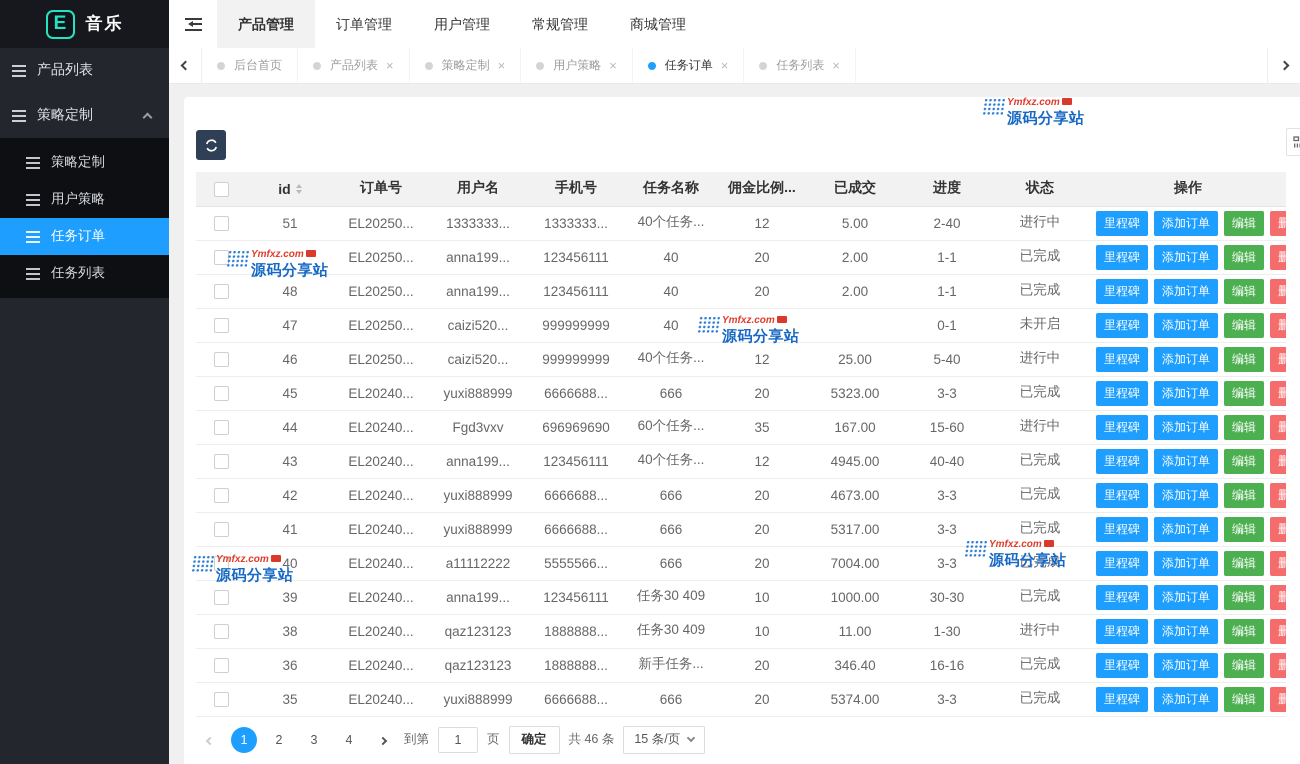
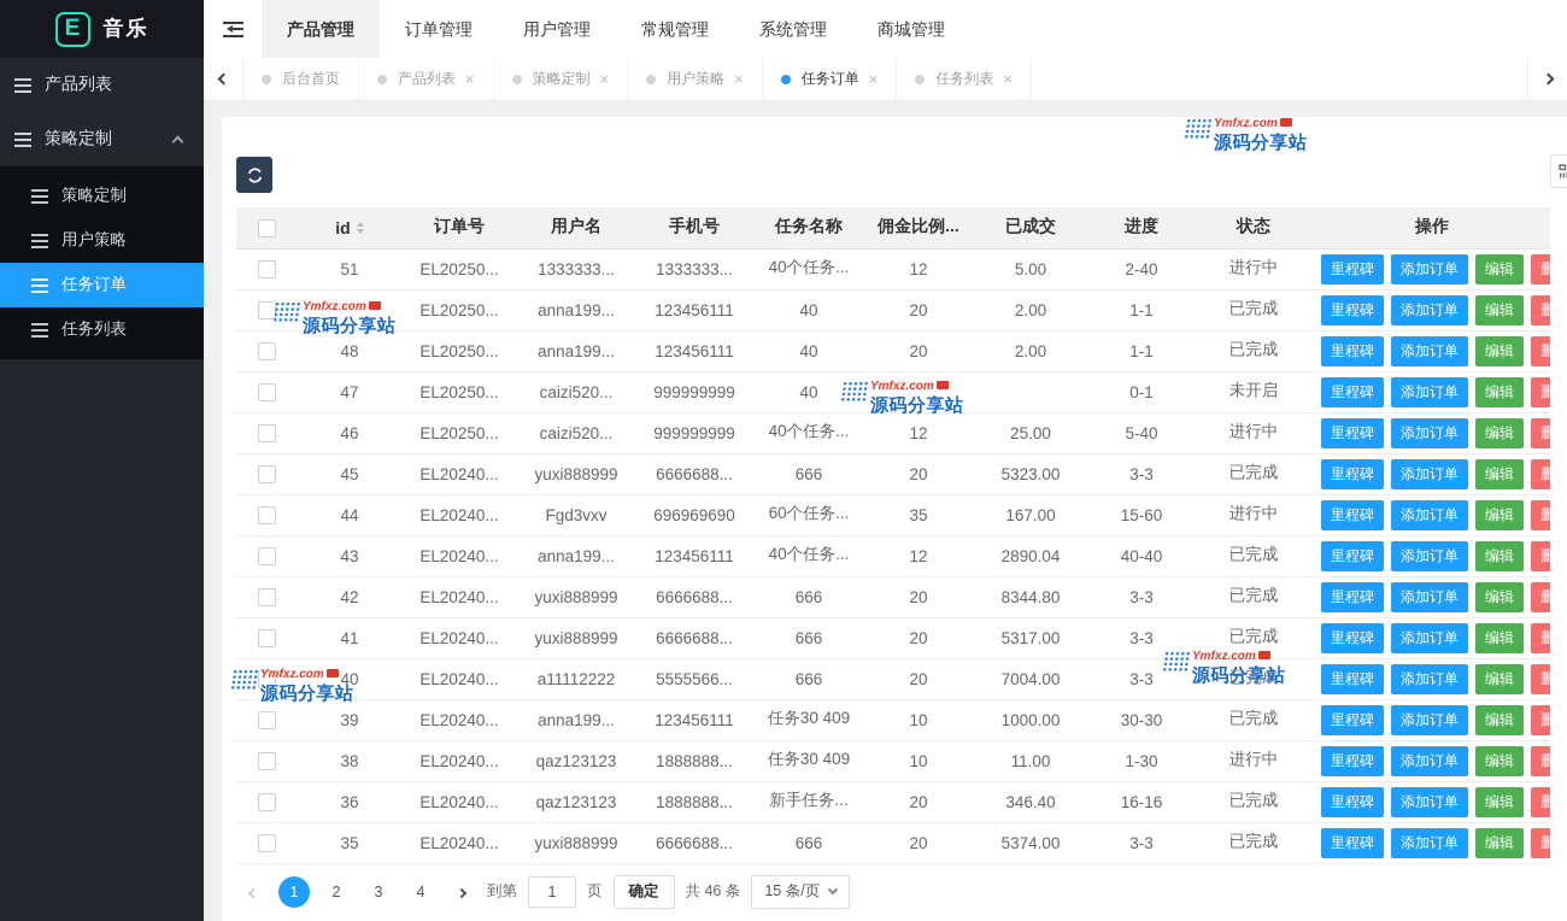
  E
  音乐
  产品列表
  策略定制
  策略定制
  用户策略
  任务订单
  任务列表
  产品管理
  订单管理
  用户管理
  常规管理
+ 系统管理
  商城管理
  后台首页
  产品列表
  ×
  策略定制
  ×
  用户策略
  ×
  任务订单
  ×
  任务列表
  ×
  Ymfxz.com
  源码分享站
  Ymfxz.com
  源码分享站
  Ymfxz.com
  源码分享站
  Ymfxz.com
  源码分享站
  Ymfxz.com
  源码分享站
  	id	订单号	用户名	手机号	任务名称	佣金比例...	已成交	进度	状态	操作
  	51	EL20250...	1333333...	1333333...	40个任务...	12	5.00	2-40	进行中	里程碑 添加订单 编辑 删
  		EL20250...	anna199...	123456111	40	20	2.00	1-1	已完成	里程碑 添加订单 编辑 删
  	48	EL20250...	anna199...	123456111	40	20	2.00	1-1	已完成	里程碑 添加订单 编辑 删
  	47	EL20250...	caizi520...	999999999	40			0-1	未开启	里程碑 添加订单 编辑 删
  	46	EL20250...	caizi520...	999999999	40个任务...	12	25.00	5-40	进行中	里程碑 添加订单 编辑 删
  	45	EL20240...	yuxi888999	6666688...	666	20	5323.00	3-3	已完成	里程碑 添加订单 编辑 删
  	44	EL20240...	Fgd3vxv	696969690	60个任务...	35	167.00	15-60	进行中	里程碑 添加订单 编辑 删
- 	43	EL20240...	anna199...	123456111	40个任务...	12	4945.00	40-40	已完成	里程碑 添加订单 编辑 删
+ 	43	EL20240...	anna199...	123456111	40个任务...	12	2890.04	40-40	已完成	里程碑 添加订单 编辑 删
- 	42	EL20240...	yuxi888999	6666688...	666	20	4673.00	3-3	已完成	里程碑 添加订单 编辑 删
+ 	42	EL20240...	yuxi888999	6666688...	666	20	8344.80	3-3	已完成	里程碑 添加订单 编辑 删
  	41	EL20240...	yuxi888999	6666688...	666	20	5317.00	3-3	已完成	里程碑 添加订单 编辑 删
  	40	EL20240...	a11112222	5555566...	666	20	7004.00	3-3	已完成	里程碑 添加订单 编辑 删
  	39	EL20240...	anna199...	123456111	任务30 409	10	1000.00	30-30	已完成	里程碑 添加订单 编辑 删
  	38	EL20240...	qaz123123	1888888...	任务30 409	10	11.00	1-30	进行中	里程碑 添加订单 编辑 删
  	36	EL20240...	qaz123123	1888888...	新手任务...	20	346.40	16-16	已完成	里程碑 添加订单 编辑 删
  	35	EL20240...	yuxi888999	6666688...	666	20	5374.00	3-3	已完成	里程碑 添加订单 编辑 删
  1
  2
  3
  4
  到第
  1
  页
  确定
  共 46 条
  15 条/页
